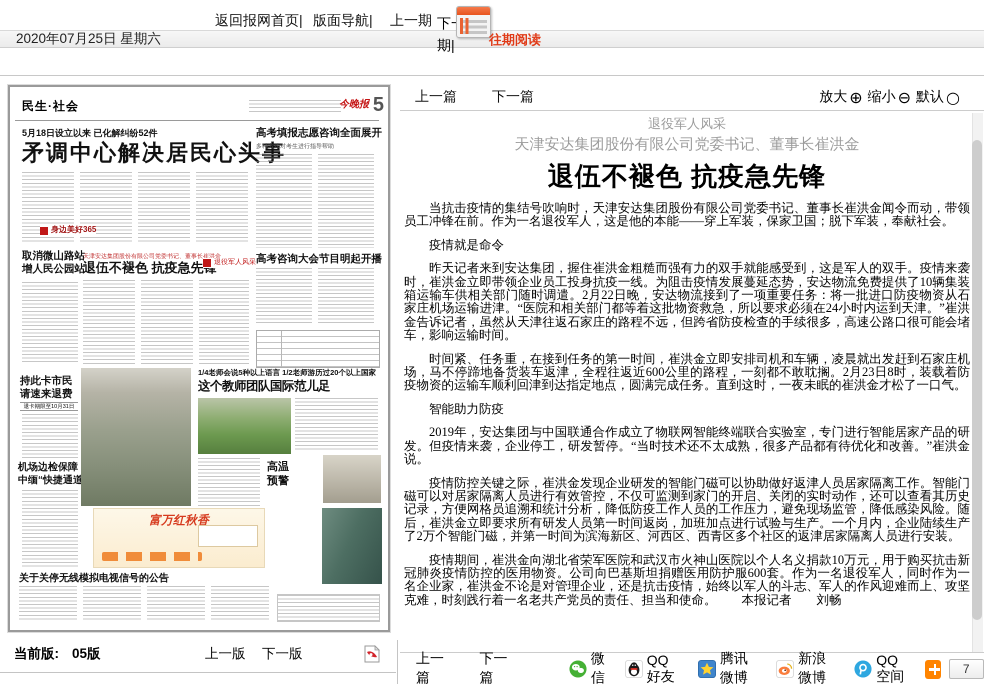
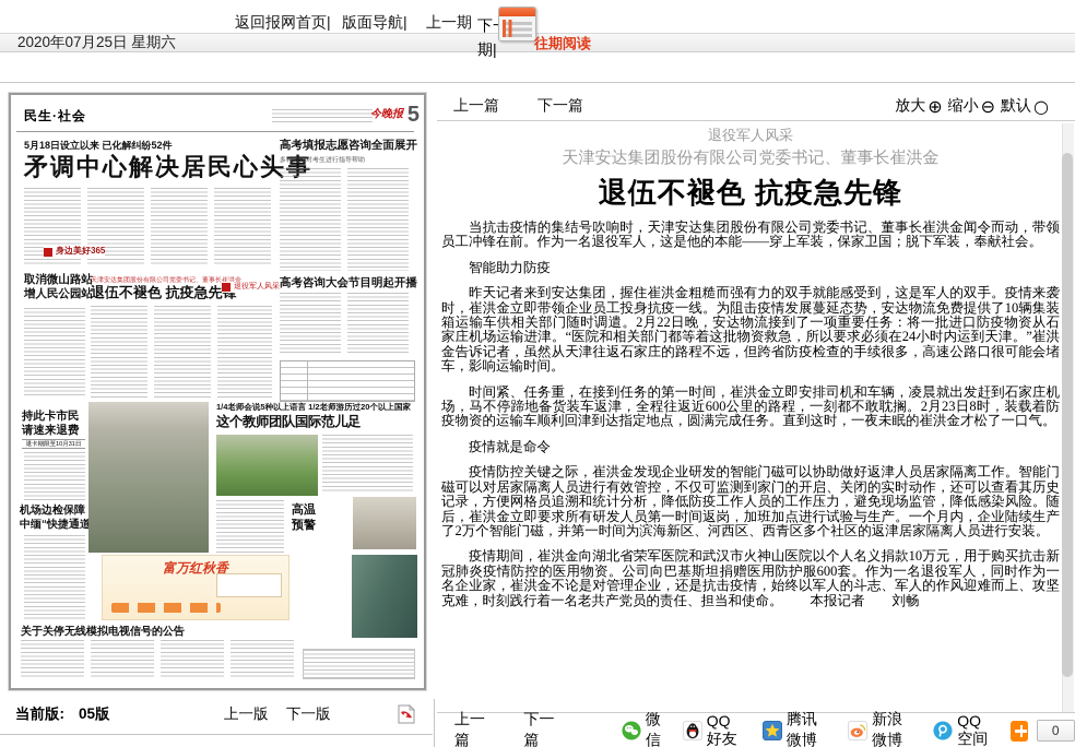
  2020年07月25日 星期六
  返回报网首页|
  版面导航|
  上一期
  下期|
  往期阅读
  民生·社会
  今晚报
  5
  5月18日设立以来 已化解纠纷52件
  矛调中心解决居民心头事
  身边美好365
  取消微山路站
  增人民公园站
  持此卡市民
  请速来退费
  机场边检保障
  中缅“快捷通道
  退伍不褪色 抗疫急先
  富万红秋香
  关于关停无线模拟电视信号的公告
  高考填报志愿咨询全面展开
  高考咨询大会节目明起开播
  1/4老师会说5种以上语言 1/2老师游历过20个以上国家
  这个教师团队国际范儿足
  高温
  预警
  当前版:
  05版
  上一版
  下一版
  上一篇
  下一篇
  放大
  ⊕
  缩小
  ⊖
  默认
  ○
  退役军人风采
  天津安达集团股份有限公司党委书记、董事长崔洪金
  退伍不褪色 抗疫急先锋
  当抗击疫情的集结号吹响时，天津安达集团股份有限公司党委书记、董事长崔洪金闻令而动，带领员工冲锋在前。作为一名退役军人，这是他的本能——穿上军装，保家卫国；脱下军装，奉献社会。
- 疫情就是命令
+ 智能助力防疫
  昨天记者来到安达集团，握住崔洪金粗糙而强有力的双手就能感受到，这是军人的双手。疫情来袭时，崔洪金立即带领企业员工投身抗疫一线。为阻击疫情发展蔓延态势，安达物流免费提供了10辆集装箱运输车供相关部门随时调遣。2月22日晚，安达物流接到了一项重要任务：将一批进口防疫物资从石家庄机场运输进津。“医院和相关部门都等着这批物资救急，所以要求必须在24小时内运到天津。”崔洪金告诉记者，虽然从天津往返石家庄的路程不远，但跨省防疫检查的手续很多，高速公路口很可能会堵车，影响运输时间。
  时间紧、任务重，在接到任务的第一时间，崔洪金立即安排司机和车辆，凌晨就出发赶到石家庄机场，马不停蹄地备货装车返津，全程往返近600公里的路程，一刻都不敢耽搁。2月23日8时，装载着防疫物资的运输车顺利回津到达指定地点，圆满完成任务。直到这时，一夜未眠的崔洪金才松了一口气。
- 智能助力防疫
+ 疫情就是命令
- 2019年，安达集团与中国联通合作成立了物联网智能终端联合实验室，专门进行智能居家产品的研发。但疫情来袭，企业停工，研发暂停。“当时技术还不太成熟，很多产品都有待优化和改善。”崔洪金说。
  疫情防控关键之际，崔洪金发现企业研发的智能门磁可以协助做好返津人员居家隔离工作。智能门磁可以对居家隔离人员进行有效管控，不仅可监测到家门的开启、关闭的实时动作，还可以查看其历史记录，方便网格员追溯和统计分析，降低防疫工作人员的工作压力，避免现场监管，降低感染风险。随后，崔洪金立即要求所有研发人员第一时间返岗，加班加点进行试验与生产。一个月内，企业陆续生产了2万个智能门磁，并第一时间为滨海新区、河西区、西青区多个社区的返津居家隔离人员进行安装。
  疫情期间，崔洪金向湖北省荣军医院和武汉市火神山医院以个人名义捐款10万元，用于购买抗击新冠肺炎疫情防控的医用物资。公司向巴基斯坦捐赠医用防护服600套。作为一名退役军人，同时作为一名企业家，崔洪金不论是对管理企业，还是抗击疫情，始终以军人的斗志、军人的作风迎难而上、攻坚克难，时刻践行着一名老共产党员的责任、担当和使命。 本报记者 刘畅
  上一篇
  下一篇
  微信
  QQ好友
  腾讯微博
  新浪微博
  QQ空间
- 7
+ 0
